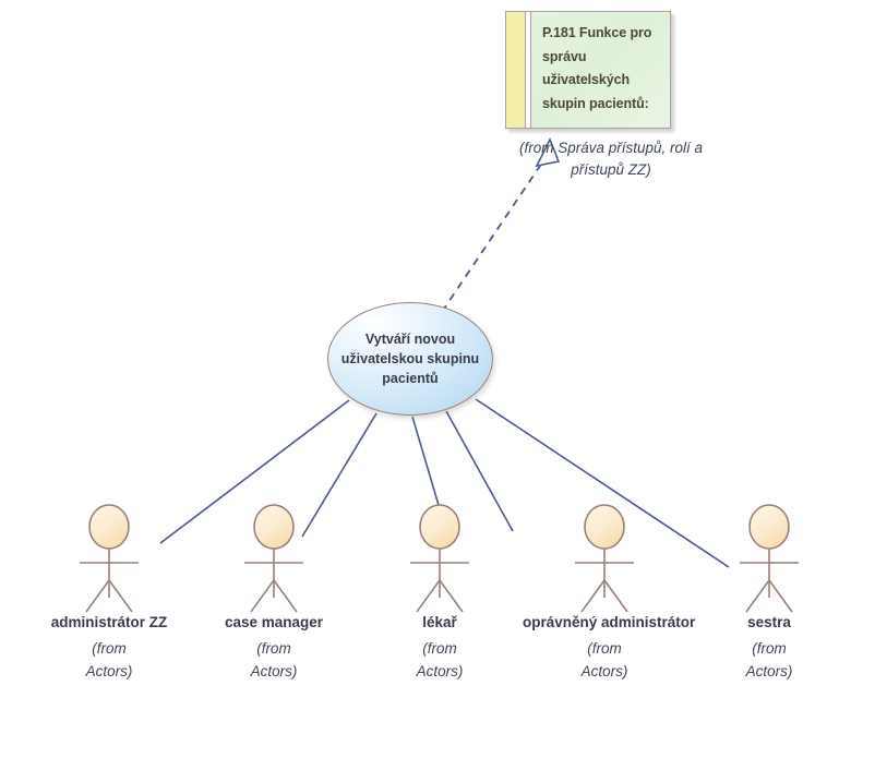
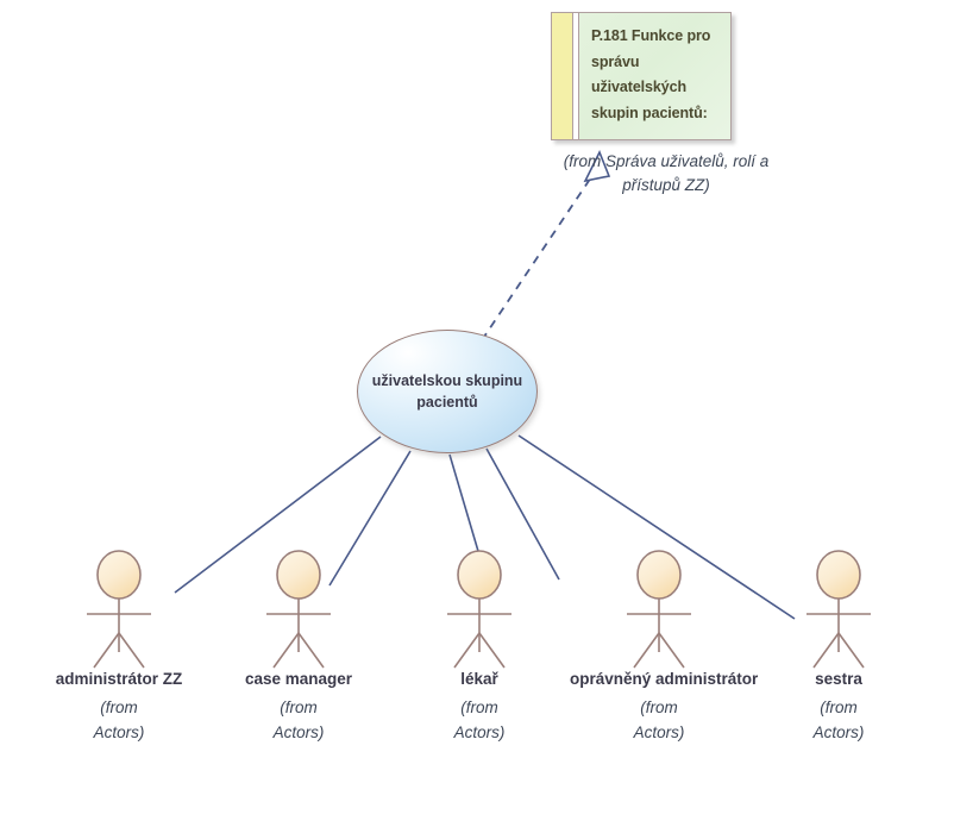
  P.181 Funkce pro
  správu
  uživatelských
  skupin pacientů:
- (from Správa přístupů, rolí a
+ (from Správa uživatelů, rolí a
  přístupů ZZ)
- Vytváří novou
  uživatelskou skupinu
  pacientů
  administrátor ZZ
  (from
  Actors)
  case manager
  (from
  Actors)
  lékař
  (from
  Actors)
  oprávněný administráto
  (from
  Actors)
  sestra
  (from
  Actors)
